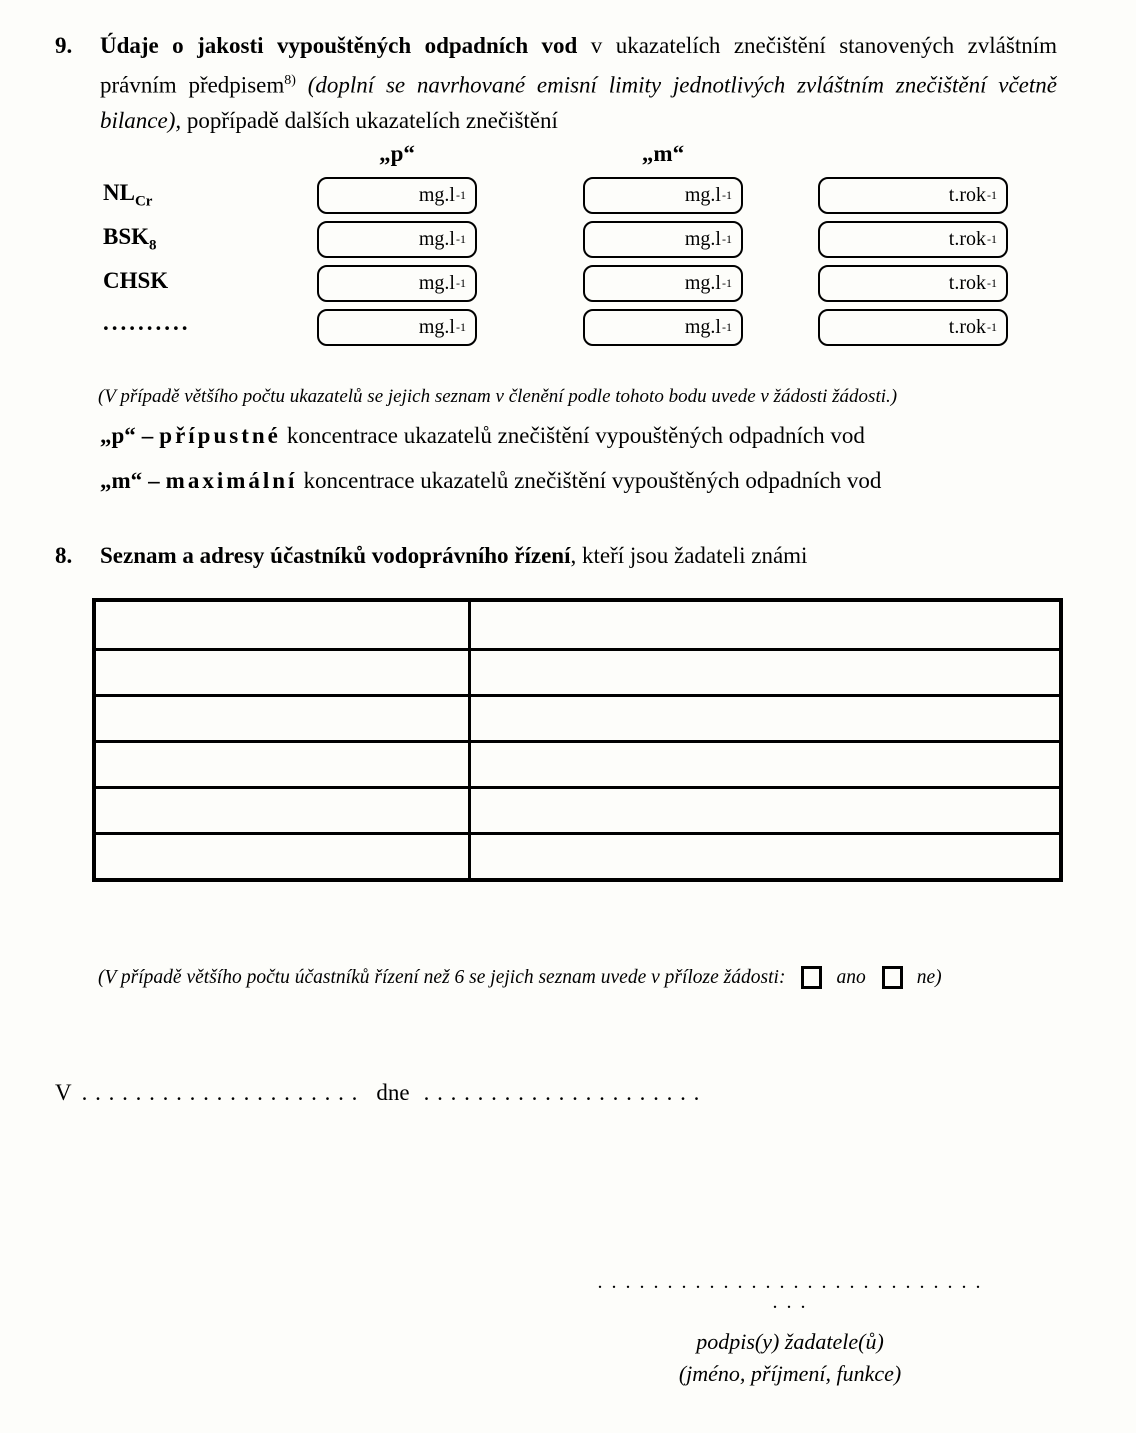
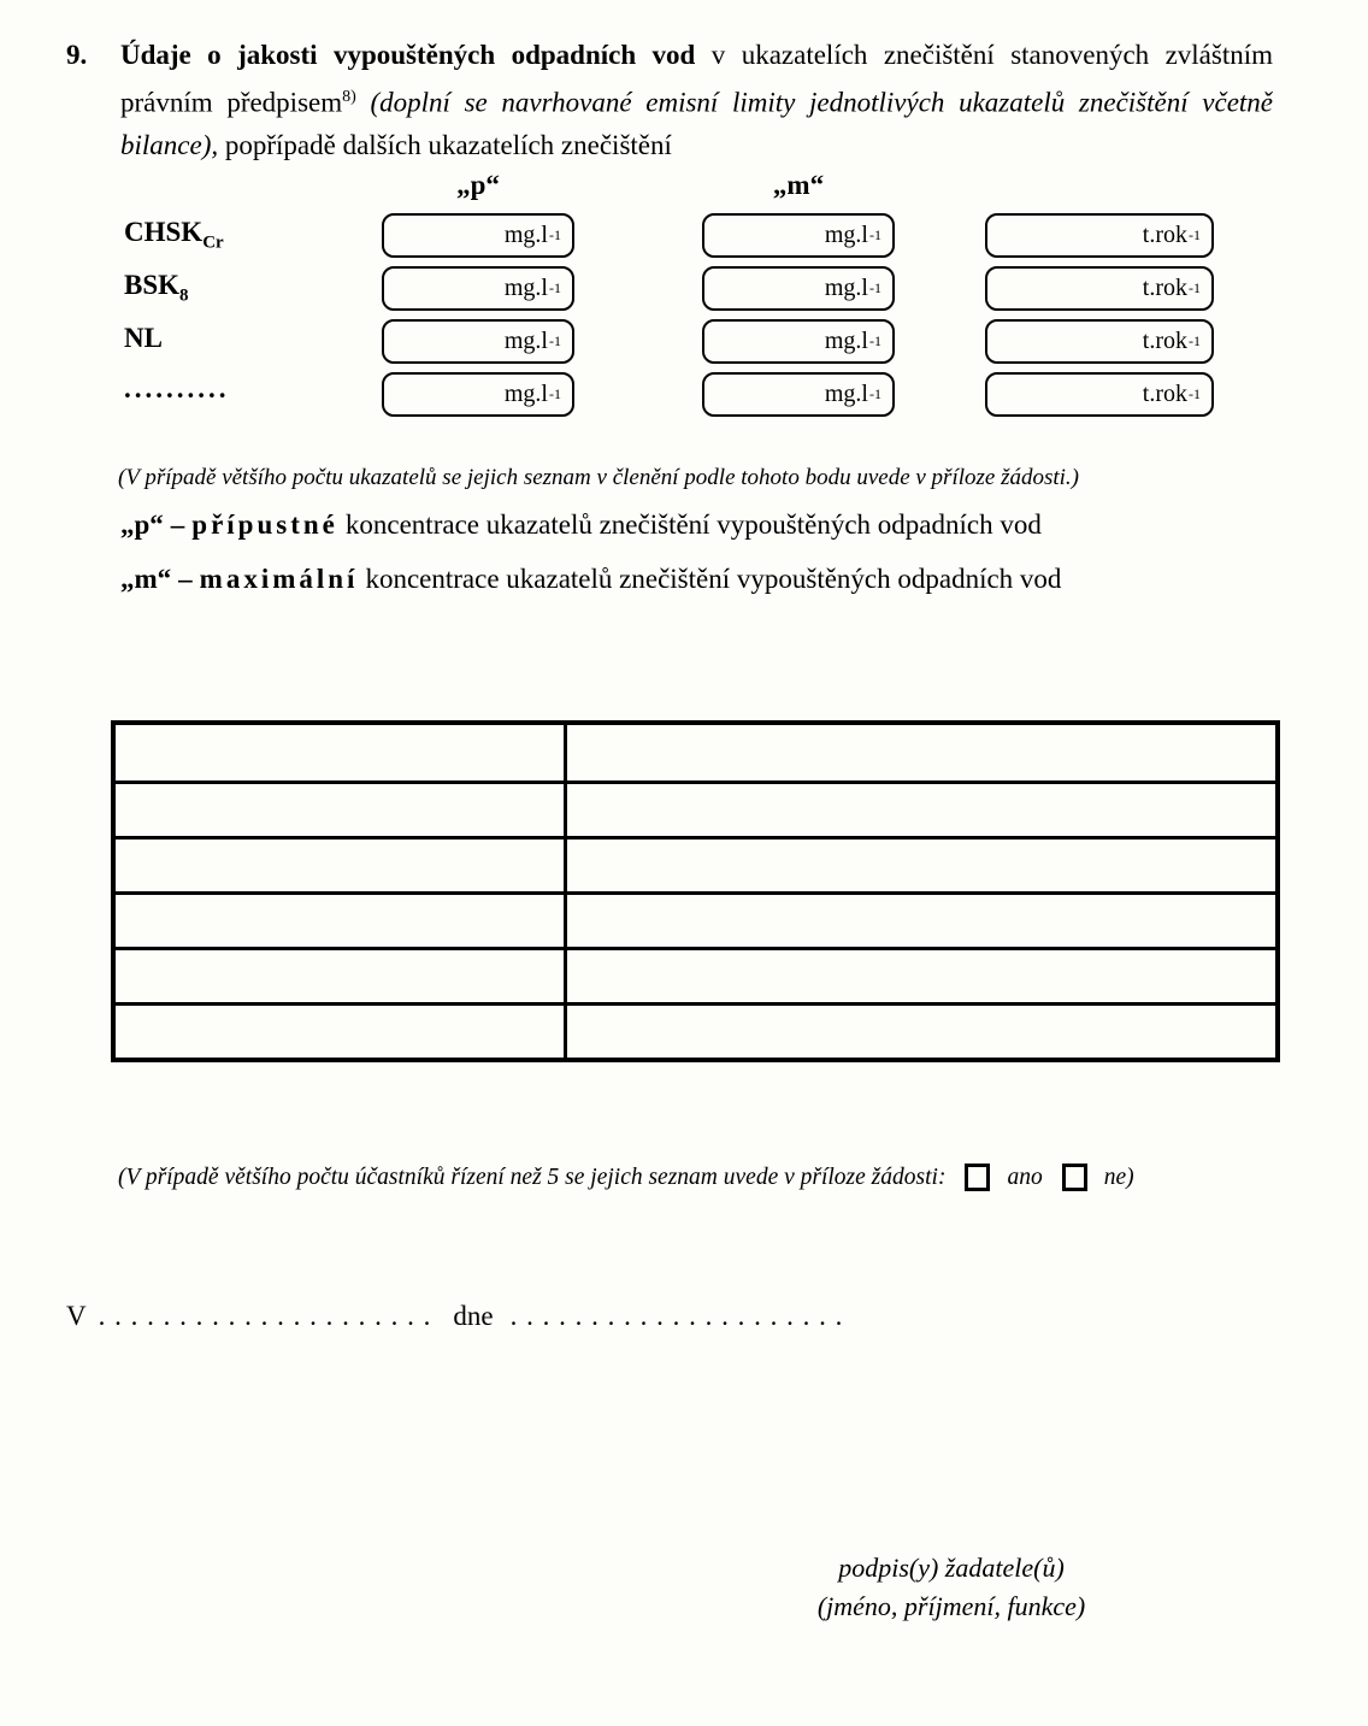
  9.
- Údaje o jakosti vypouštěných odpadních vod v ukazatelích znečištění stanovených zvláštním právním předpisem8) (doplní se navrhované emisní limity jednotlivých zvláštním znečištění včetně bilance), popřípadě dalších ukazatelích znečištění
+ Údaje o jakosti vypouštěných odpadních vod v ukazatelích znečištění stanovených zvláštním právním předpisem8) (doplní se navrhované emisní limity jednotlivých ukazatelů znečištění včetně bilance), popřípadě dalších ukazatelích znečištění
  „p“
  „m“
- NLCr
+ CHSKCr
  mg.l
  -1
  mg.l
  -1
  t.rok
  -1
  BSK8
  mg.l
  -1
  mg.l
  -1
  t.rok
  -1
- CHSK
+ NL
  mg.l
  -1
  mg.l
  -1
  t.rok
  -1
  ..........
  mg.l
  -1
  mg.l
  -1
  t.rok
  -1
- (V případě většího počtu ukazatelů se jejich seznam v členění podle tohoto bodu uvede v žádosti žádosti.)
+ (V případě většího počtu ukazatelů se jejich seznam v členění podle tohoto bodu uvede v příloze žádosti.)
  „p“ – přípustné koncentrace ukazatelů znečištění vypouštěných odpadních vod
  „m“ – maximální koncentrace ukazatelů znečištění vypouštěných odpadních vod
- 8.
- Seznam a adresy účastníků vodoprávního řízení, kteří jsou žadateli známi
- (V případě většího počtu účastníků řízení než 6 se jejich seznam uvede v příloze žádosti:
+ (V případě většího počtu účastníků řízení než 5 se jejich seznam uvede v příloze žádosti:
  ano
  ne)
  V . . . . . . . . . . . . . . . . . . . . . dne . . . . . . . . . . . . . . . . . . . . .
- . . . . . . . . . . . . . . . . . . . . . . . . . . . . . . .
  podpis(y) žadatele(ů)
  (jméno, příjmení, funkce)
